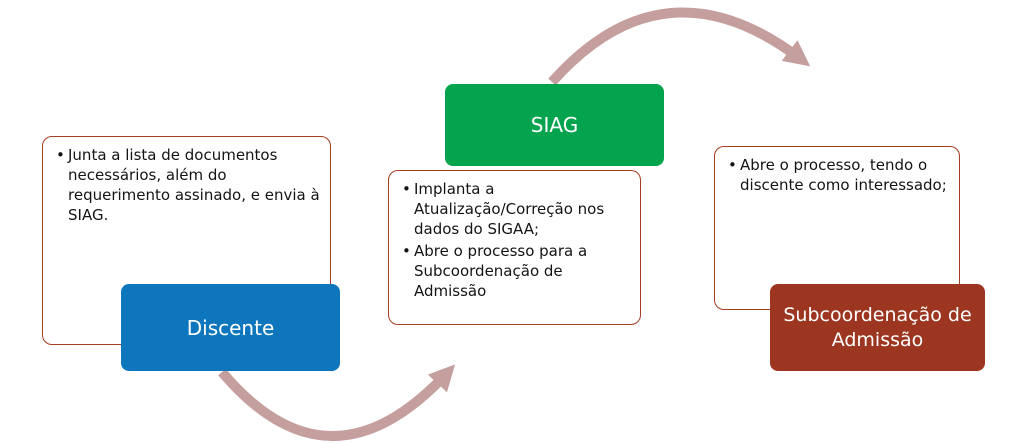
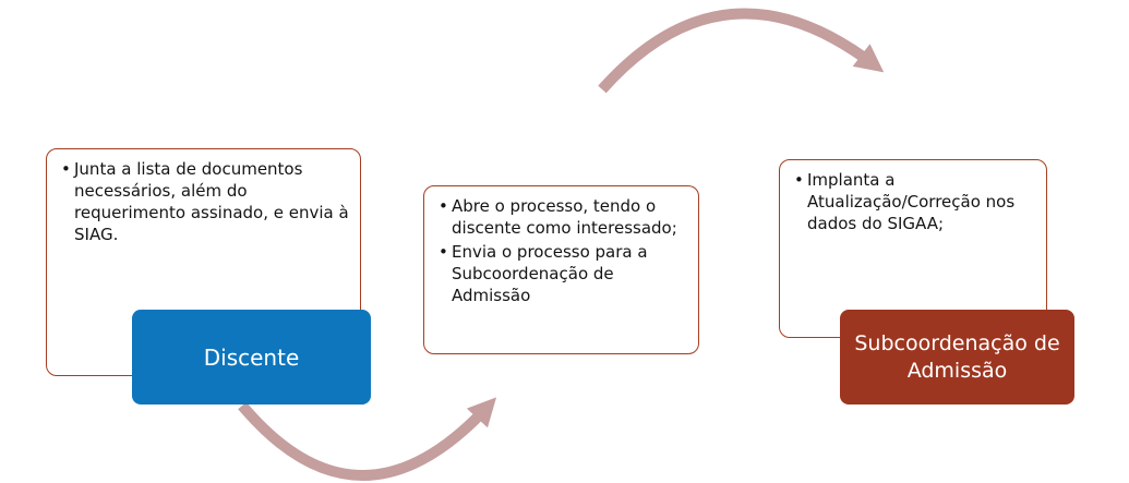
  Junta a lista de documentos necessários, além do requerimento assinado, e envia à SIAG.
- Implanta a Atualização/Correção nos dados do SIGAA;
+ Abre o processo, tendo o discente como interessado;
- Abre o processo para a Subcoordenação de Admissão
+ Envia o processo para a Subcoordenação de Admissão
- Abre o processo, tendo o discente como interessado;
+ Implanta a Atualização/Correção nos dados do SIGAA;
  Discente
- SIAG
  Subcoordenação de Admissão
